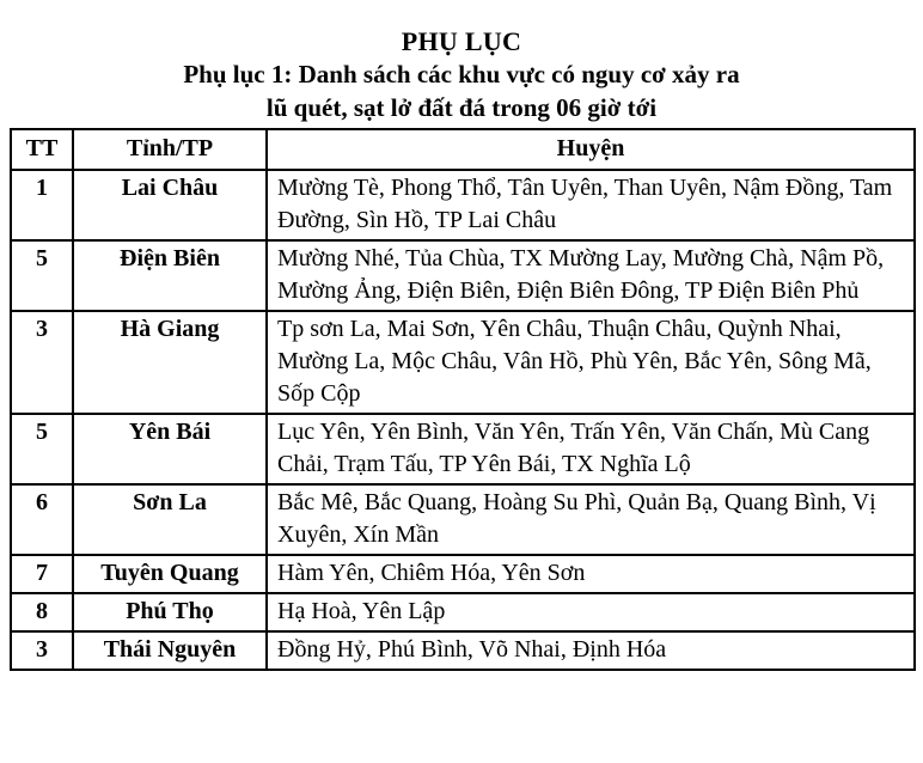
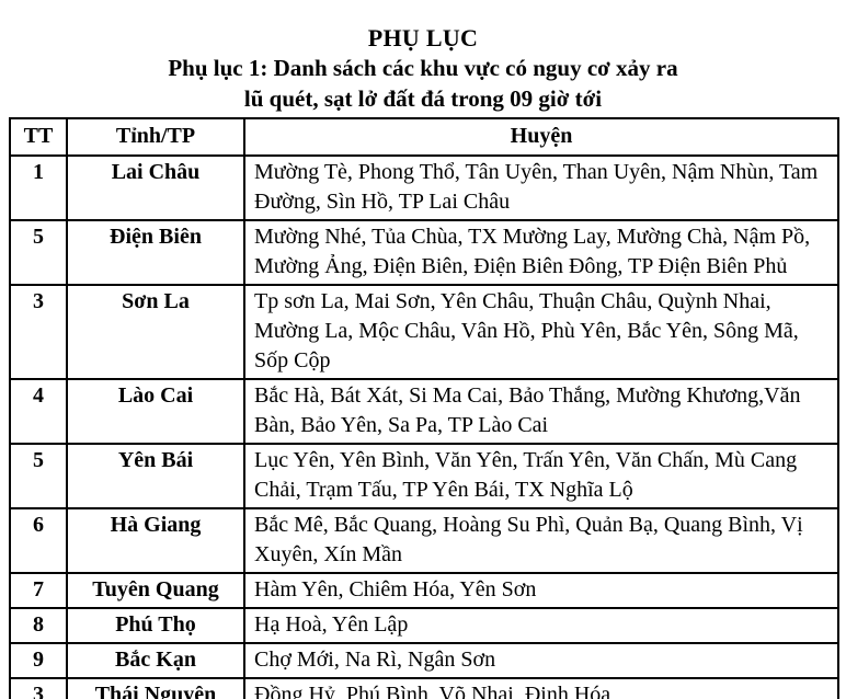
  PHỤ LỤC
  Phụ lục 1: Danh sách các khu vực có nguy cơ xảy ra
- lũ quét, sạt lở đất đá trong 06 giờ tới
+ lũ quét, sạt lở đất đá trong 09 giờ tới
  TT	Tỉnh/TP	Huyện
- 1	Lai Châu	Mường Tè, Phong Thổ, Tân Uyên, Than Uyên, Nậm Đồng, Tam Đường, Sìn Hồ, TP Lai Châu
+ 1	Lai Châu	Mường Tè, Phong Thổ, Tân Uyên, Than Uyên, Nậm Nhùn, Tam Đường, Sìn Hồ, TP Lai Châu
  5	Điện Biên	Mường Nhé, Tủa Chùa, TX Mường Lay, Mường Chà, Nậm Pồ, Mường Ảng, Điện Biên, Điện Biên Đông, TP Điện Biên Phủ
- 3	Hà Giang	Tp sơn La, Mai Sơn, Yên Châu, Thuận Châu, Quỳnh Nhai, Mường La, Mộc Châu, Vân Hồ, Phù Yên, Bắc Yên, Sông Mã, Sốp Cộp
+ 3	Sơn La	Tp sơn La, Mai Sơn, Yên Châu, Thuận Châu, Quỳnh Nhai, Mường La, Mộc Châu, Vân Hồ, Phù Yên, Bắc Yên, Sông Mã, Sốp Cộp
+ 4	Lào Cai	Bắc Hà, Bát Xát, Si Ma Cai, Bảo Thắng, Mường Khương,Văn Bàn, Bảo Yên, Sa Pa, TP Lào Cai
  5	Yên Bái	Lục Yên, Yên Bình, Văn Yên, Trấn Yên, Văn Chấn, Mù Cang Chải, Trạm Tấu, TP Yên Bái, TX Nghĩa Lộ
- 6	Sơn La	Bắc Mê, Bắc Quang, Hoàng Su Phì, Quản Bạ, Quang Bình, Vị Xuyên, Xín Mần
+ 6	Hà Giang	Bắc Mê, Bắc Quang, Hoàng Su Phì, Quản Bạ, Quang Bình, Vị Xuyên, Xín Mần
  7	Tuyên Quang	Hàm Yên, Chiêm Hóa, Yên Sơn
  8	Phú Thọ	Hạ Hoà, Yên Lập
+ 9	Bắc Kạn	Chợ Mới, Na Rì, Ngân Sơn
  3	Thái Nguyên	Đồng Hỷ, Phú Bình, Võ Nhai, Định Hóa
